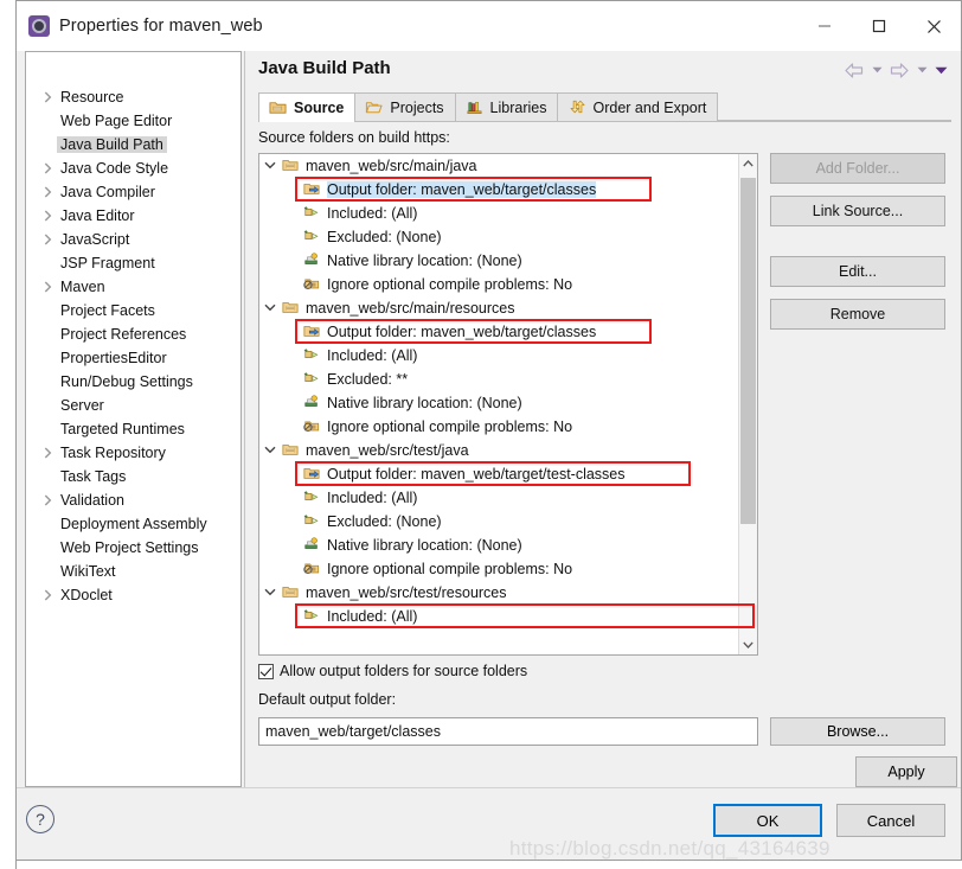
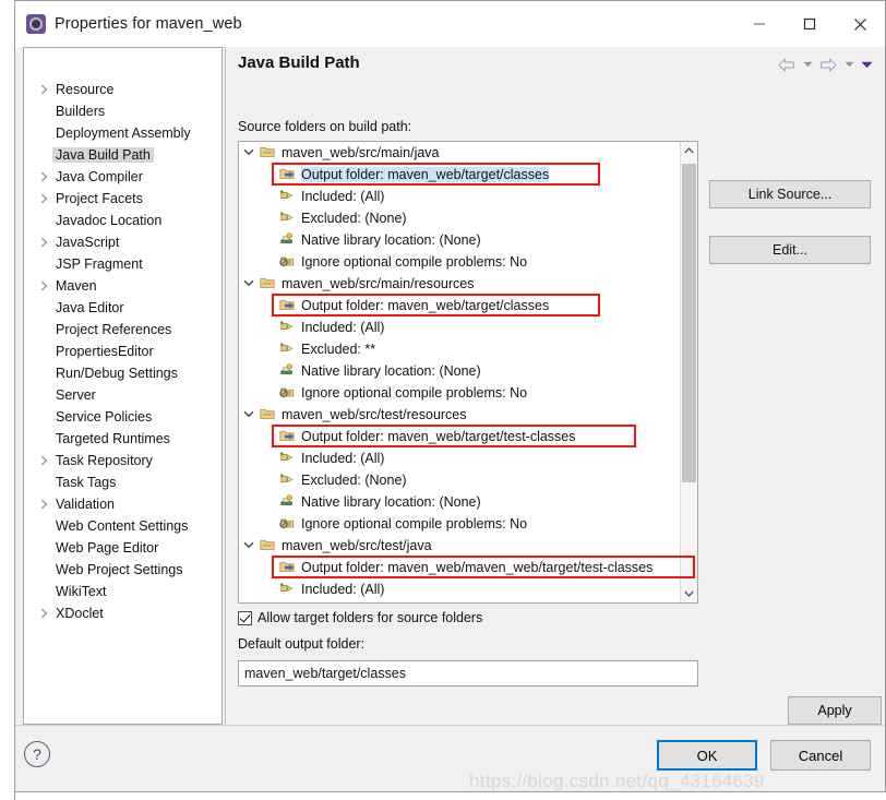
  Properties for maven_web
  Resource
+ Builders
- Web Page Editor
+ Deployment Assembly
  Java Build Path
- Java Code Style
  Java Compiler
- Java Editor
+ Project Facets
+ Javadoc Location
  JavaScript
  JSP Fragment
  Maven
- Project Facets
+ Java Editor
  Project References
  PropertiesEditor
  Run/Debug Settings
  Server
+ Service Policies
  Targeted Runtimes
  Task Repository
  Task Tags
  Validation
+ Web Content Settings
- Deployment Assembly
+ Web Page Editor
  Web Project Settings
  WikiText
  XDoclet
  Java Build Path
- Source
- Projects
- Libraries
- Order and Export
- Source folders on build https:
+ Source folders on build path:
  maven_web/src/main/java
  Output folder: maven_web/target/classes
  Included: (All)
  Excluded: (None)
  Native library location: (None)
  Ignore optional compile problems: No
  maven_web/src/main/resources
  Output folder: maven_web/target/classes
  Included: (All)
  Excluded: **
  Native library location: (None)
  Ignore optional compile problems: No
- maven_web/src/test/java
+ maven_web/src/test/resources
  Output folder: maven_web/target/test-classes
  Included: (All)
  Excluded: (None)
  Native library location: (None)
  Ignore optional compile problems: No
- maven_web/src/test/resources
+ maven_web/src/test/java
+ Output folder: maven_web/maven_web/target/test-classes
  Included: (All)
- Add Folder...
  Link Source...
  Edit...
- Remove
- Allow output folders for source folders
+ Allow target folders for source folders
  Default output folder:
  maven_web/target/classes
- Browse...
  Apply
  ?
  OK
  Cancel
  https://blog.csdn.net/qq_43164639
